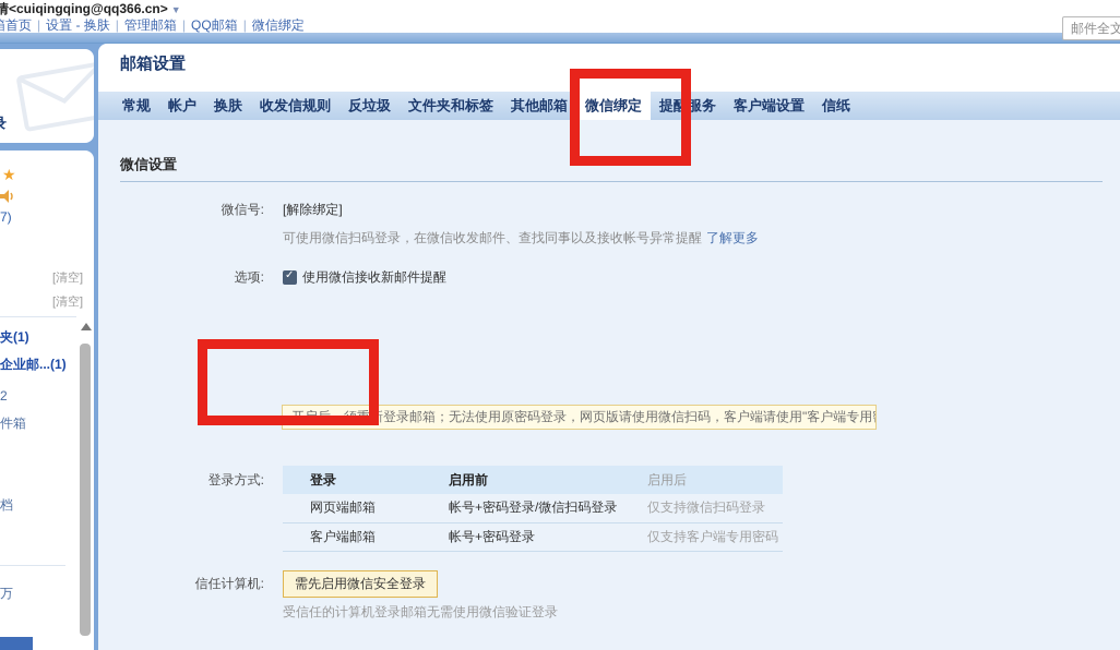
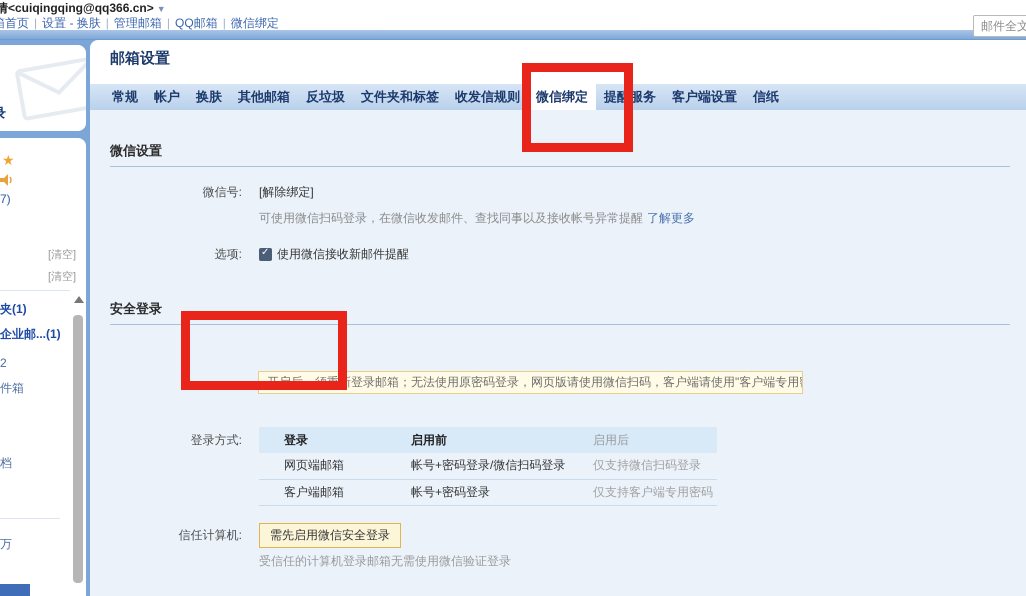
  情<cuiqingqing@qq366.cn> ▼
  首页 | 设置 - 换肤 | 管理邮箱 | QQ邮箱 | 微信绑定
  ★
  7)
  [清空]
  [清空]
  夹(1)
  企业邮...(1)
  2
  件箱
  档
  万
  邮箱设置
  常规
  帐户
  换肤
- 收发信规则
+ 其他邮箱
  反垃圾
  文件夹和标签
- 其他邮箱
+ 收发信规则
  微信绑定
  提醒服务
  客户端设置
  信纸
  微信设置
  微信号:
  [解除绑定]
  可使用微信扫码登录，在微信收发邮件、查找同事以及接收帐号异常提醒 了解更多
  选项:
  使用微信接收新邮件提醒
+ 安全登录
  开启后，须重新登录邮箱；无法使用原密码登录，网页版请使用微信扫码，客户端请使用"客户端专用
  登录方式:
  登录	启用前	启用后
  网页端邮箱	帐号+密码登录/微信扫码登录	仅支持微信扫码登录
  客户端邮箱	帐号+密码登录	仅支持客户端专用密码
  信任计算机:
  需先启用微信安全登录
  受信任的计算机登录邮箱无需使用微信验证登录
